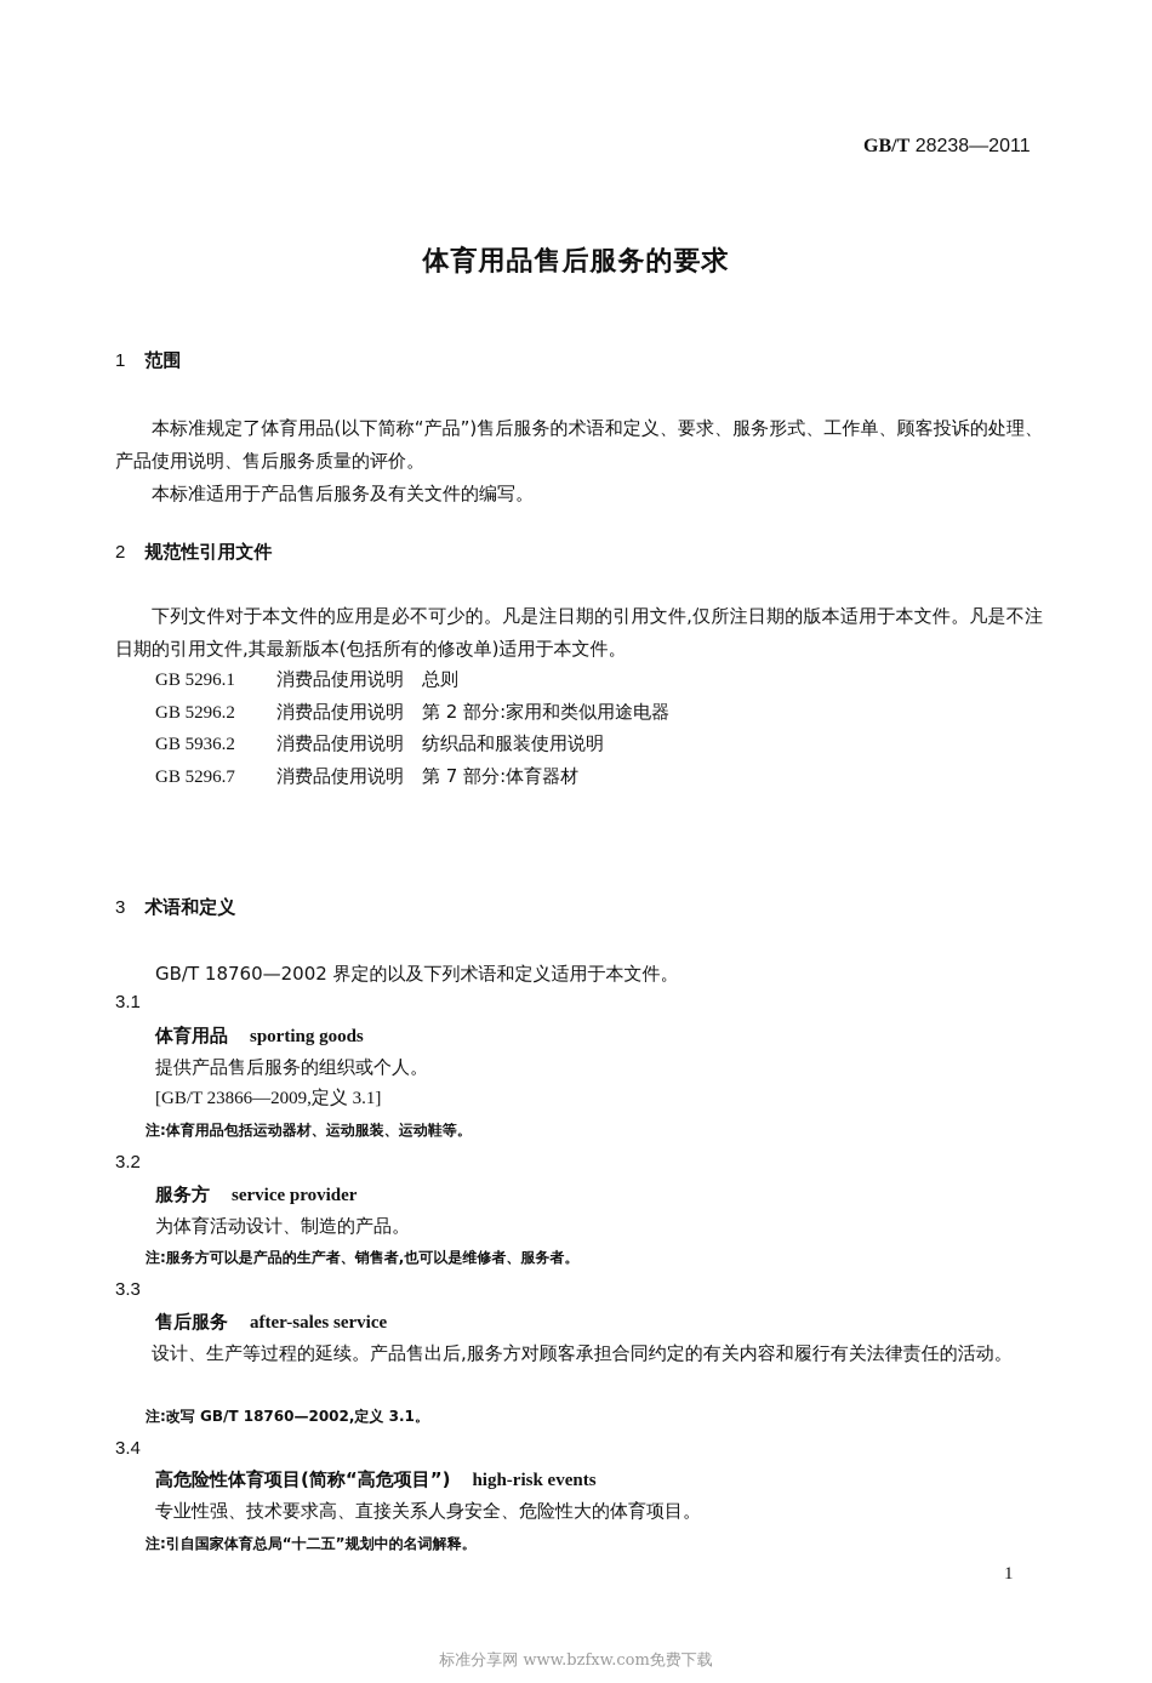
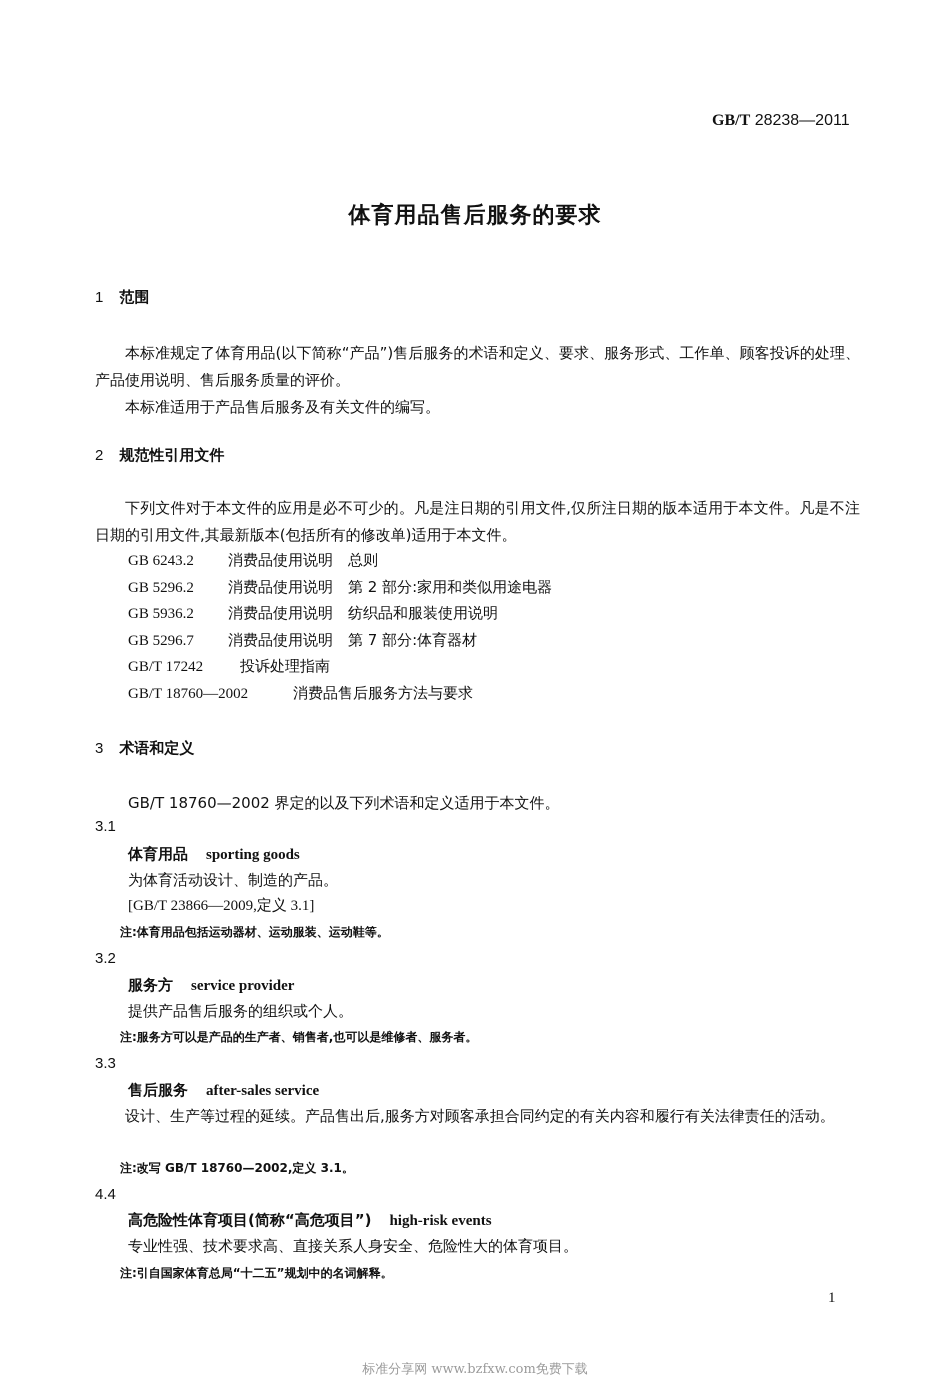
  GB/T 28238—2011
  体育用品售后服务的要求
  1 范围
  本标准规定了体育用品(以下简称“产品”)售后服务的术语和定义、要求、服务形式、工作单、顾客投诉的处理、产品使用说明、售后服务质量的评价。
  本标准适用于产品售后服务及有关文件的编写。
  2 规范性引用文件
  下列文件对于本文件的应用是必不可少的。凡是注日期的引用文件,仅所注日期的版本适用于本文件。凡是不注日期的引用文件,其最新版本(包括所有的修改单)适用于本文件。
- GB 5296.1 消费品使用说明 总则
+ GB 6243.2 消费品使用说明 总则
  GB 5296.2 消费品使用说明 第 2 部分:家用和类似用途电器
  GB 5936.2 消费品使用说明 纺织品和服装使用说明
  GB 5296.7 消费品使用说明 第 7 部分:体育器材
+ GB/T 17242 投诉处理指南
+ GB/T 18760—2002 消费品售后服务方法与要求
  3 术语和定义
  GB/T 18760—2002 界定的以及下列术语和定义适用于本文件。
  3.1
  体育用品 sporting goods
- 提供产品售后服务的组织或个人。
+ 为体育活动设计、制造的产品。
  [GB/T 23866—2009,定义 3.1]
  注:体育用品包括运动器材、运动服装、运动鞋等。
  3.2
  服务方 service provider
- 为体育活动设计、制造的产品。
+ 提供产品售后服务的组织或个人。
  注:服务方可以是产品的生产者、销售者,也可以是维修者、服务者。
  3.3
  售后服务 after-sales service
  设计、生产等过程的延续。产品售出后,服务方对顾客承担合同约定的有关内容和履行有关法律责任的活动。
  注:改写 GB/T 18760—2002,定义 3.1。
- 3.4
+ 4.4
  高危险性体育项目(简称“高危项目”) high-risk events
  专业性强、技术要求高、直接关系人身安全、危险性大的体育项目。
  注:引自国家体育总局“十二五”规划中的名词解释。
  1
  标准分享网 www.bzfxw.com免费下载
